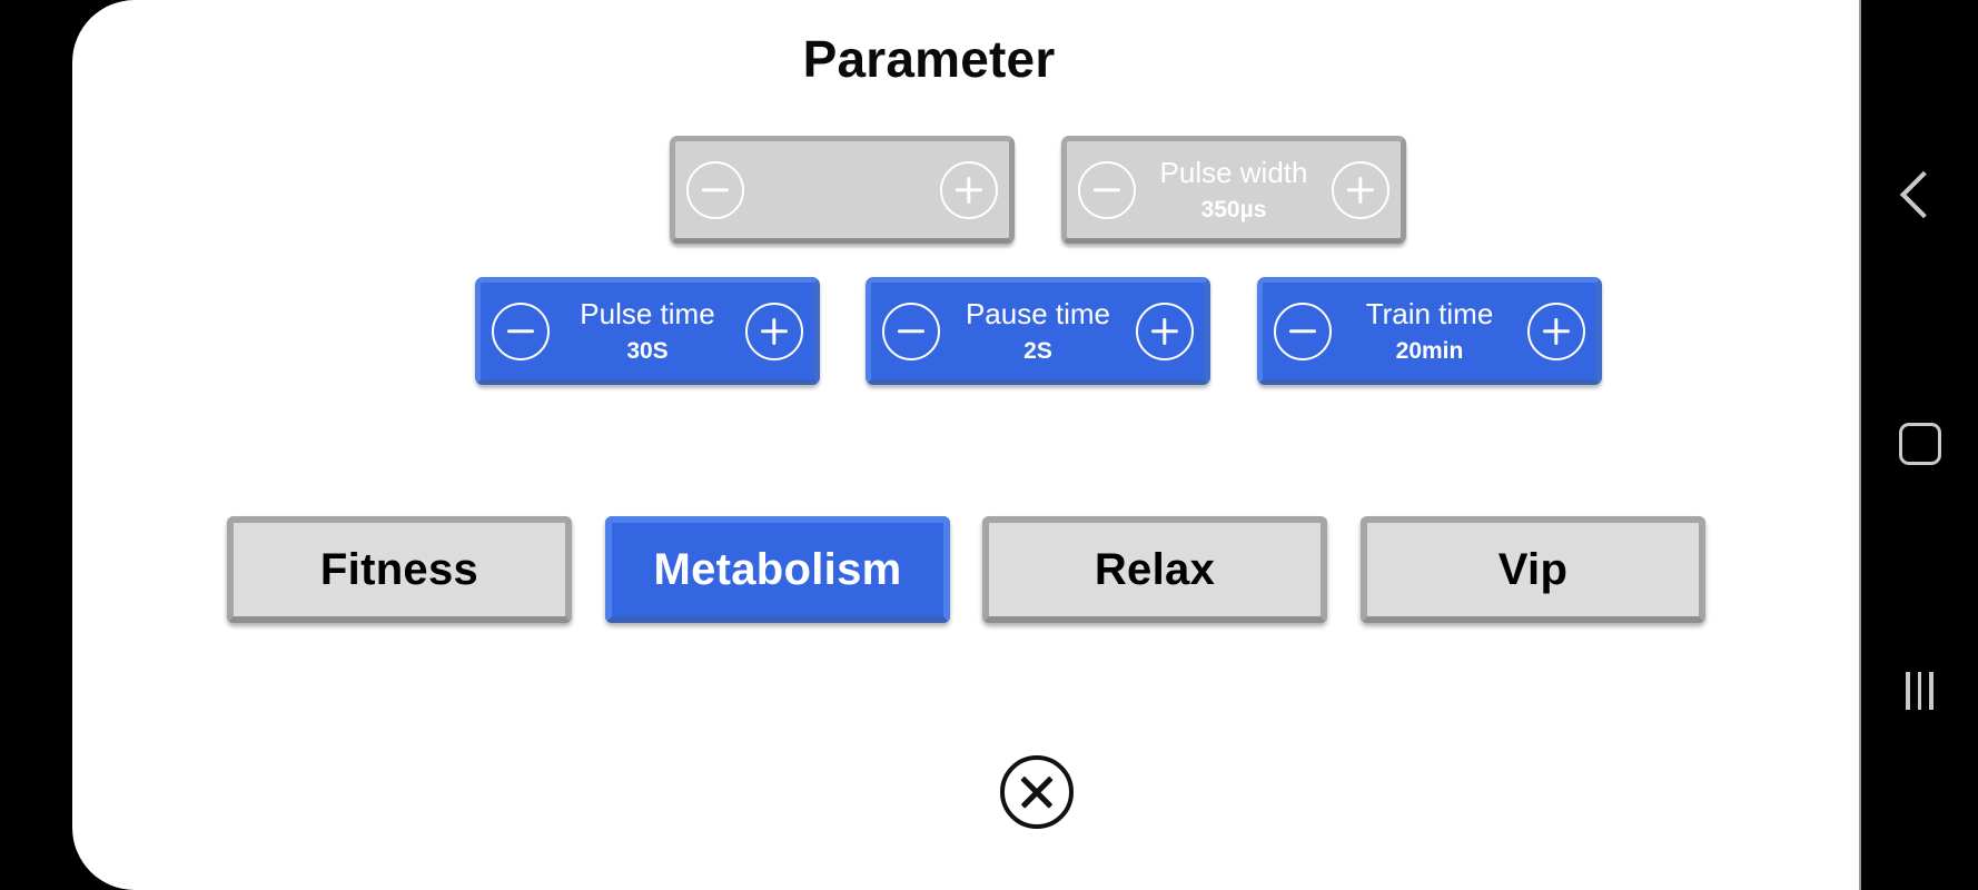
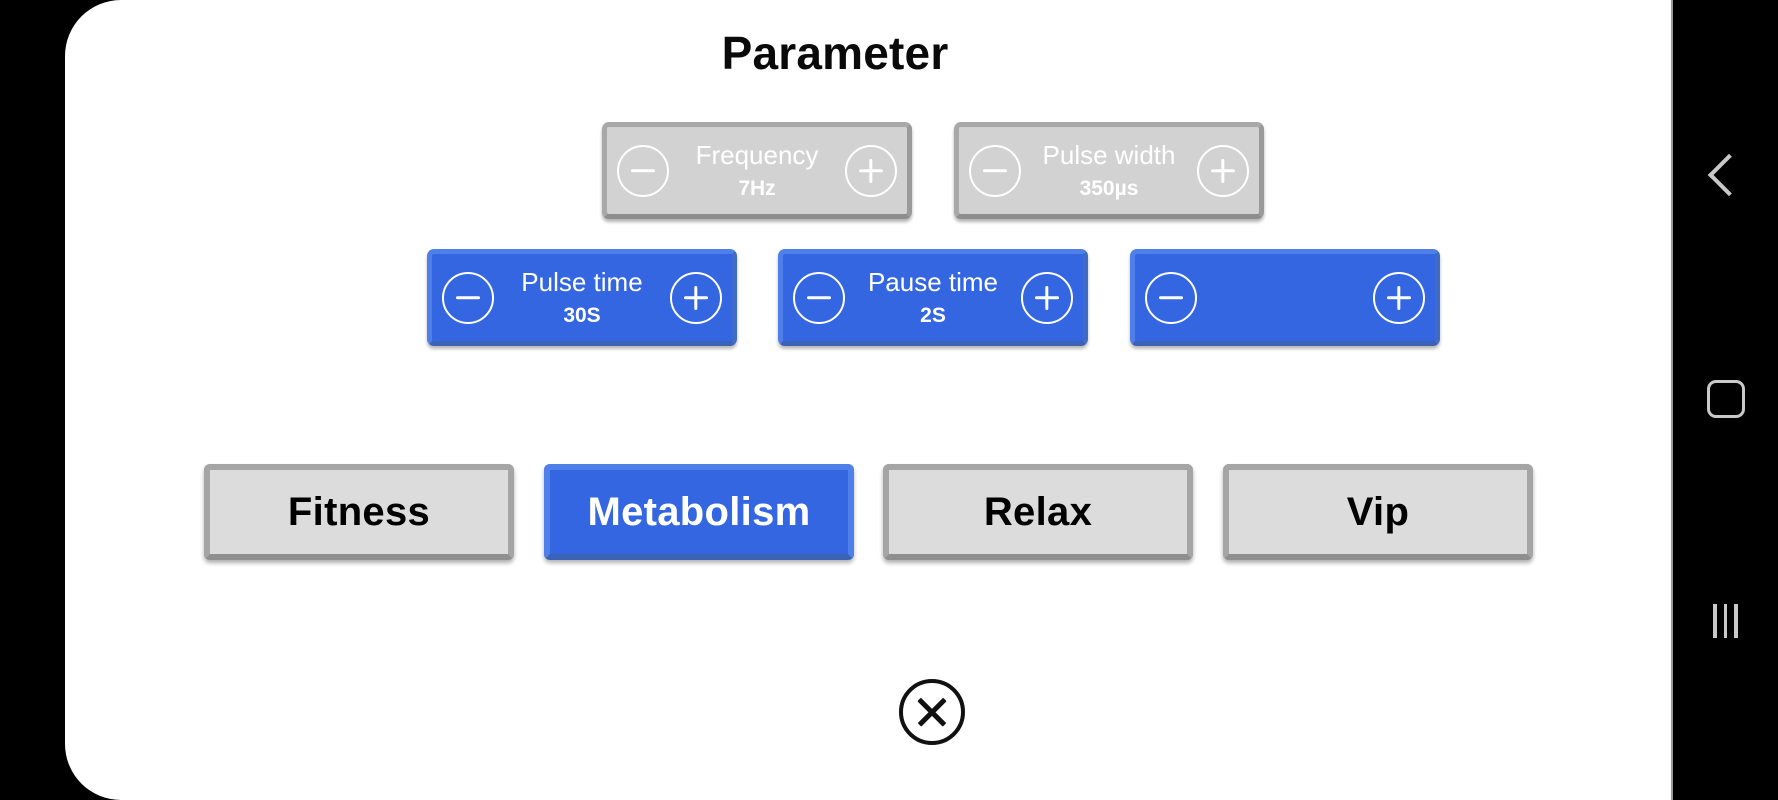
  Parameter
+ Frequency
+ 7Hz
  Pulse width
  350µs
  Pulse time
  30S
  Pause time
  2S
- Train time
- 20min
  Fitness
  Metabolism
  Relax
  Vip
